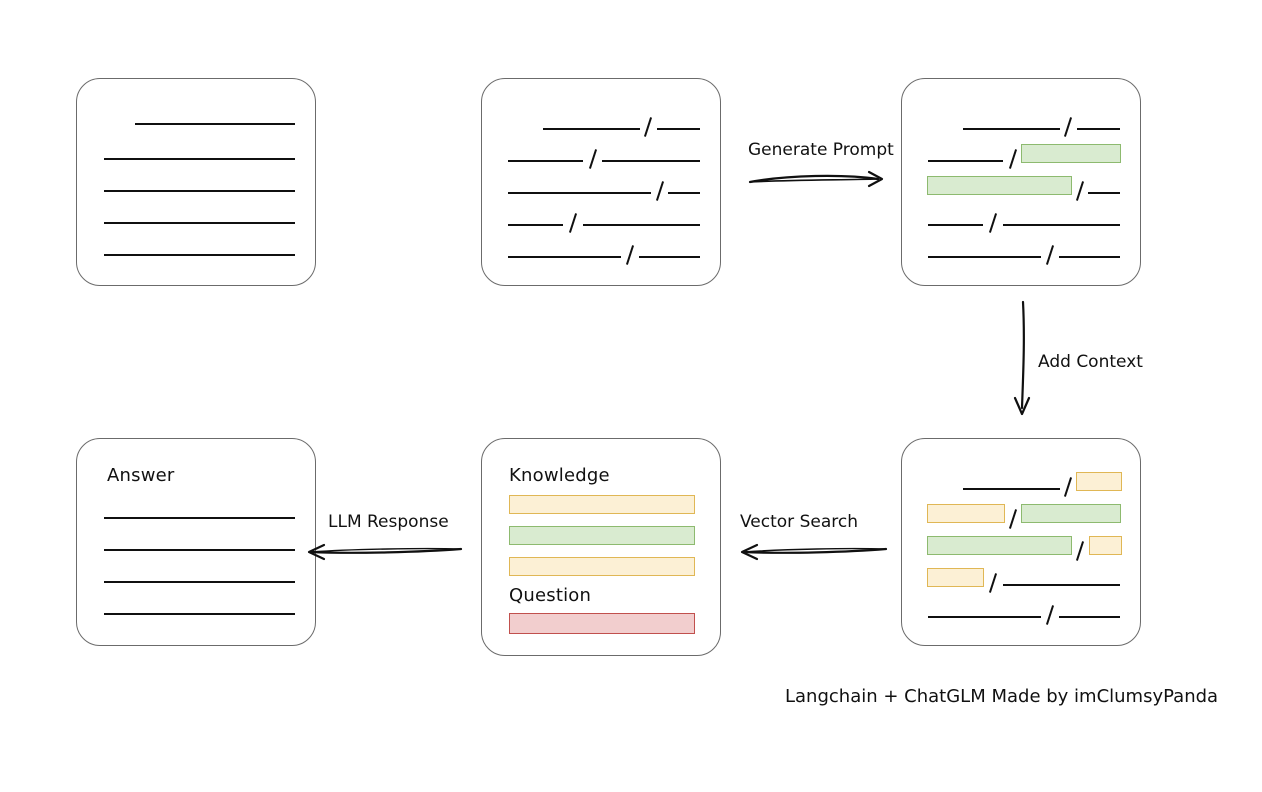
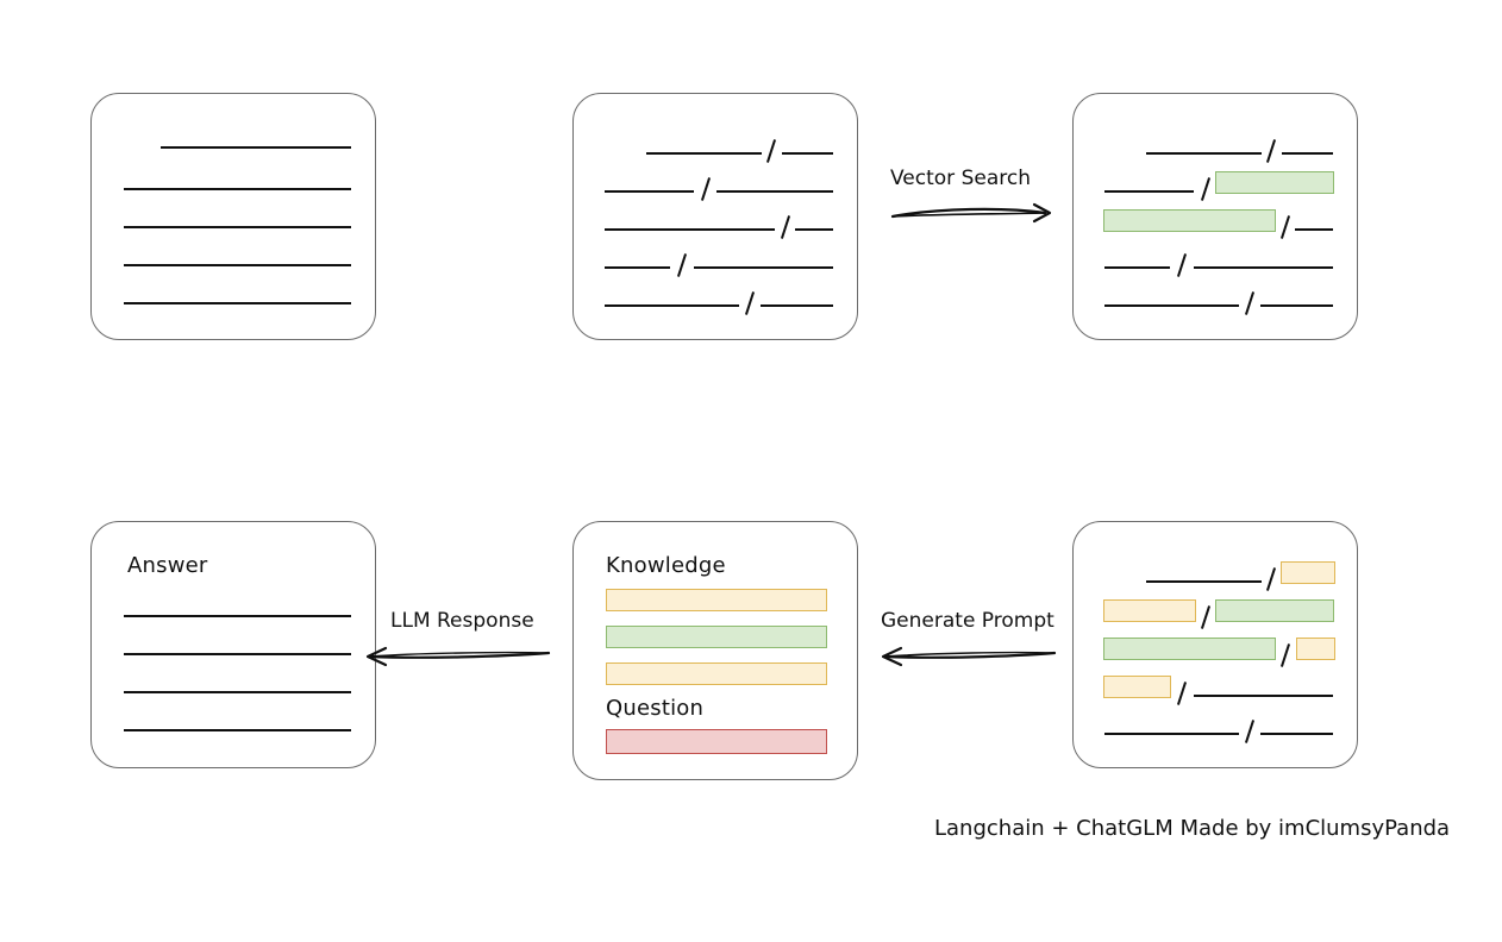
  Knowledge
  Question
  Answer
- Generate Prompt
+ Vector Search
- Add Context
- Vector Search
+ Generate Prompt
  LLM Response
  Langchain + ChatGLM Made by imClumsyPanda
